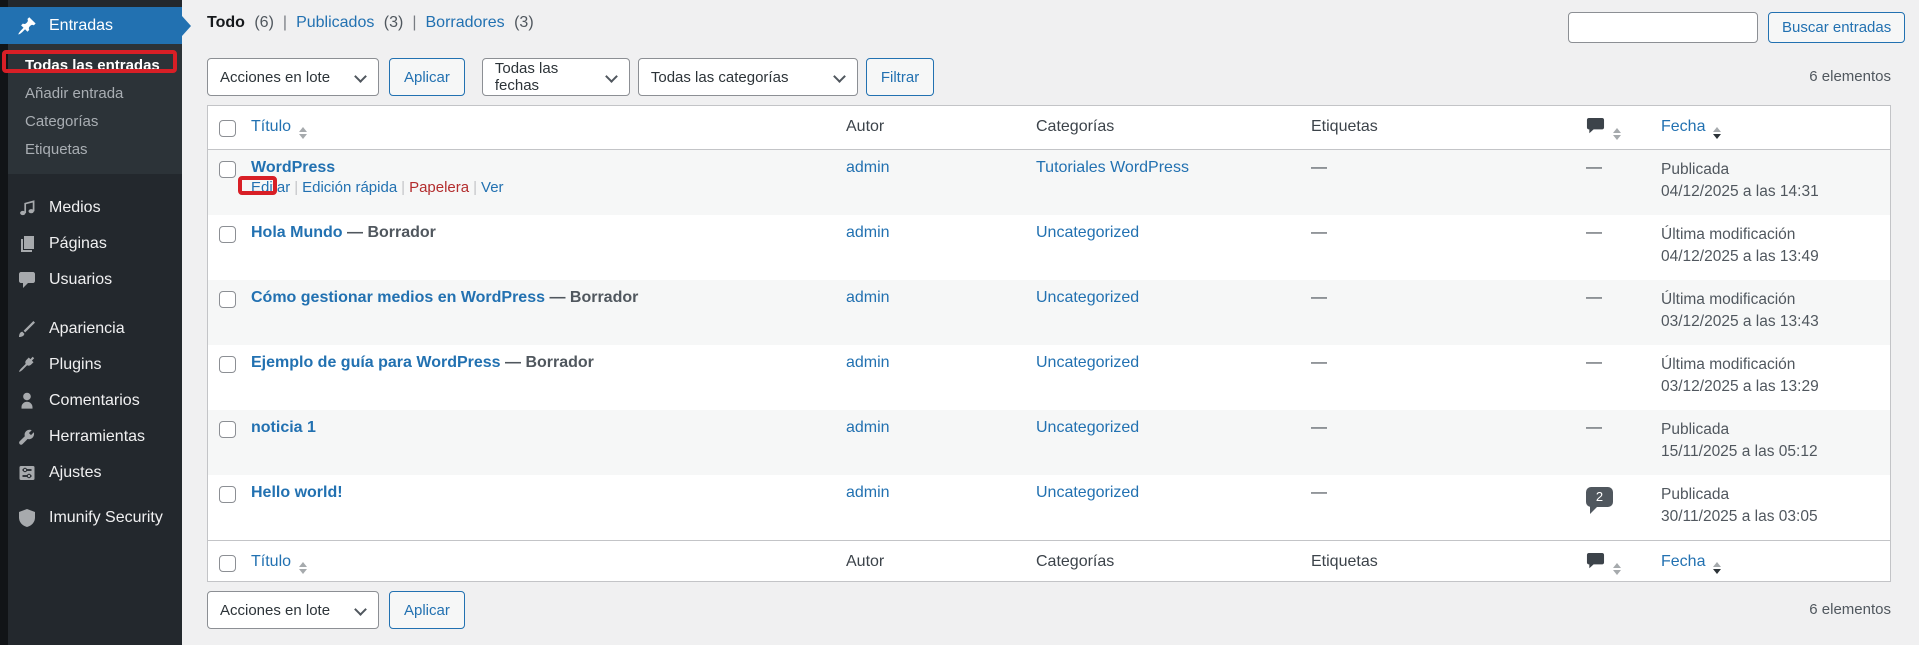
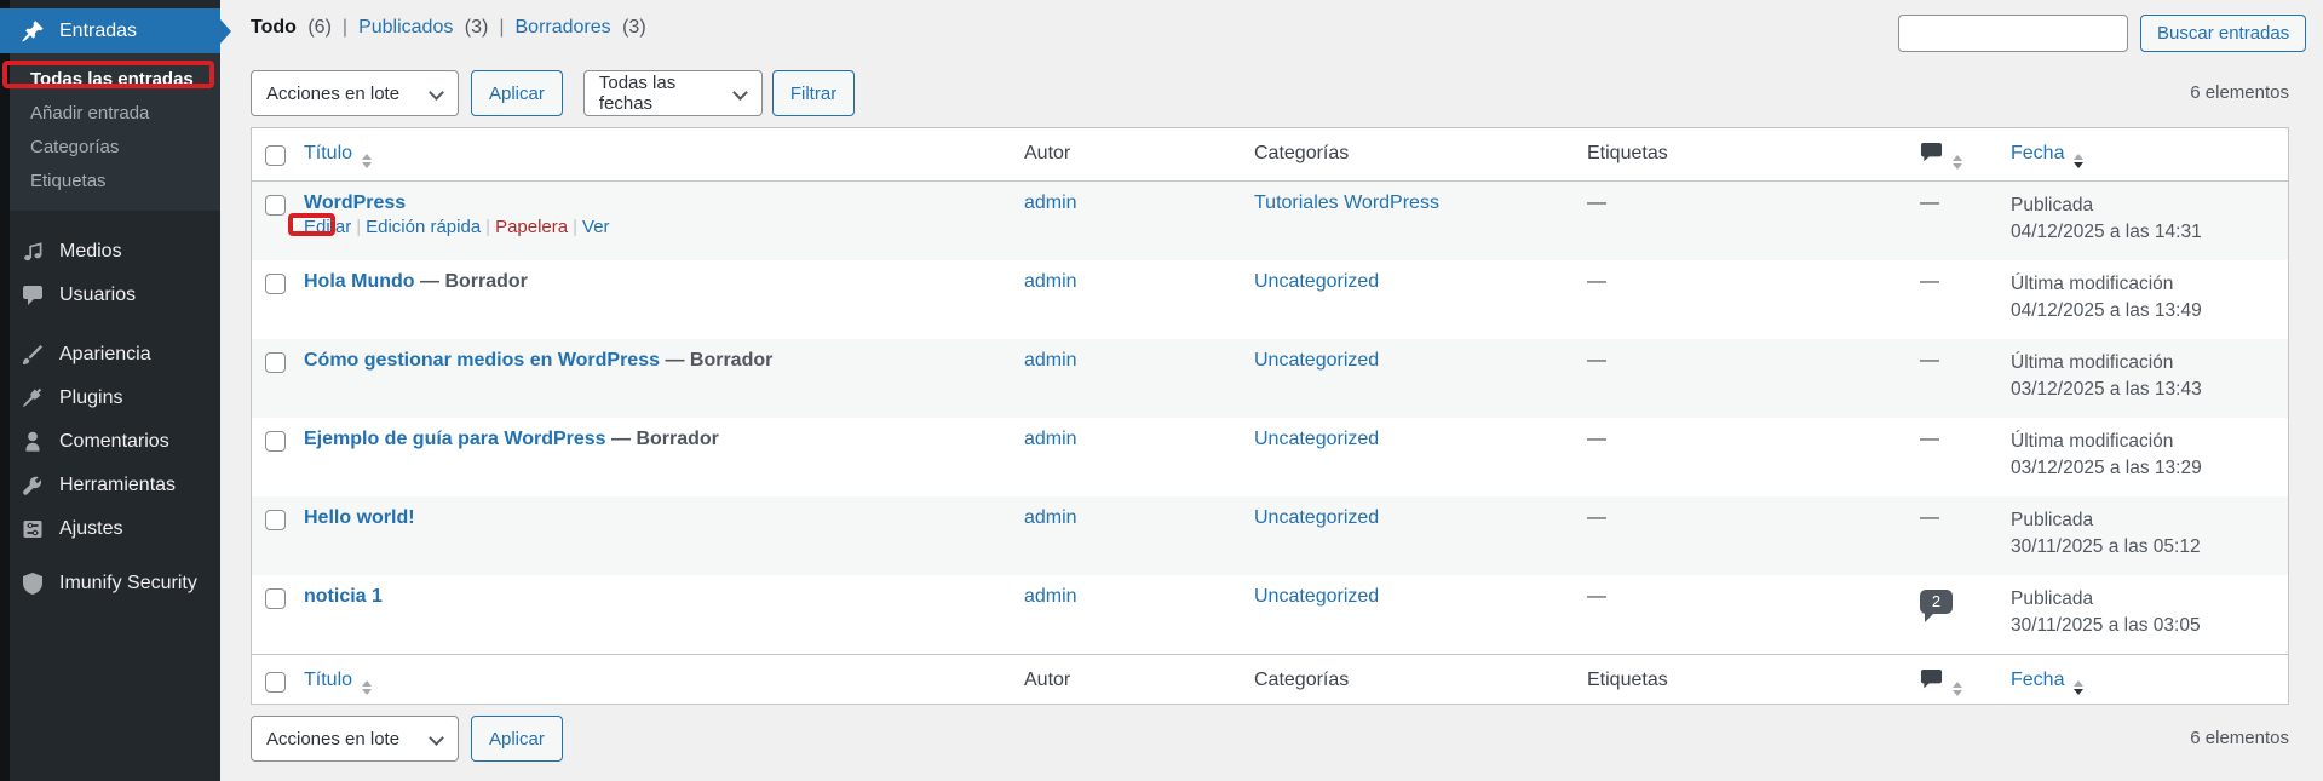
  Entradas
  Todas las entradas
  Añadir entrada
  Categorías
  Etiquetas
  Medios
- Páginas
  Usuarios
  Apariencia
  Plugins
  Comentarios
  Herramientas
  Ajustes
  Imunify Security
  Todo (6)
  Publicados (3)
  Borradores (3)
  Buscar entradas
  Acciones en lote
  Aplicar
  Todas las fechas
- Todas las categorías
  Filtrar
  6 elementos
  Título
  Autor
  Categorías
  Etiquetas
  Fecha
  WordPress
  Editar | Edición rápida | Papelera | Ver
  admin
  Tutoriales WordPress
  —
  —
  Publicada
  04/12/2025 a las 14:31
  Hola Mundo — Borrador
  admin
  Uncategorized
  —
  —
  Última modificación
  04/12/2025 a las 13:49
  Cómo gestionar medios en WordPress — Borrador
  admin
  Uncategorized
  —
  —
  Última modificación
  03/12/2025 a las 13:43
  Ejemplo de guía para WordPress — Borrador
  admin
  Uncategorized
  —
  —
  Última modificación
  03/12/2025 a las 13:29
- noticia 1
+ Hello world!
  admin
  Uncategorized
  —
  —
  Publicada
- 15/11/2025 a las 05:12
+ 30/11/2025 a las 05:12
- Hello world!
+ noticia 1
  admin
  Uncategorized
  —
  2
  Publicada
  30/11/2025 a las 03:05
  Título
  Autor
  Categorías
  Etiquetas
  Fecha
  Acciones en lote
  Aplicar
  6 elementos
